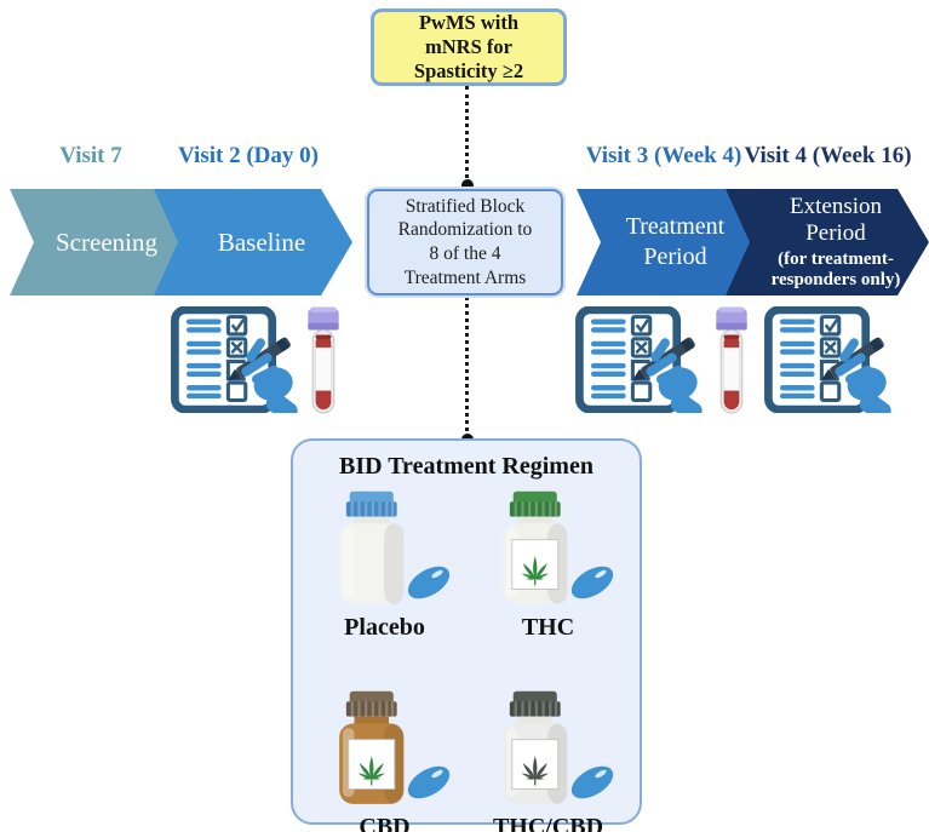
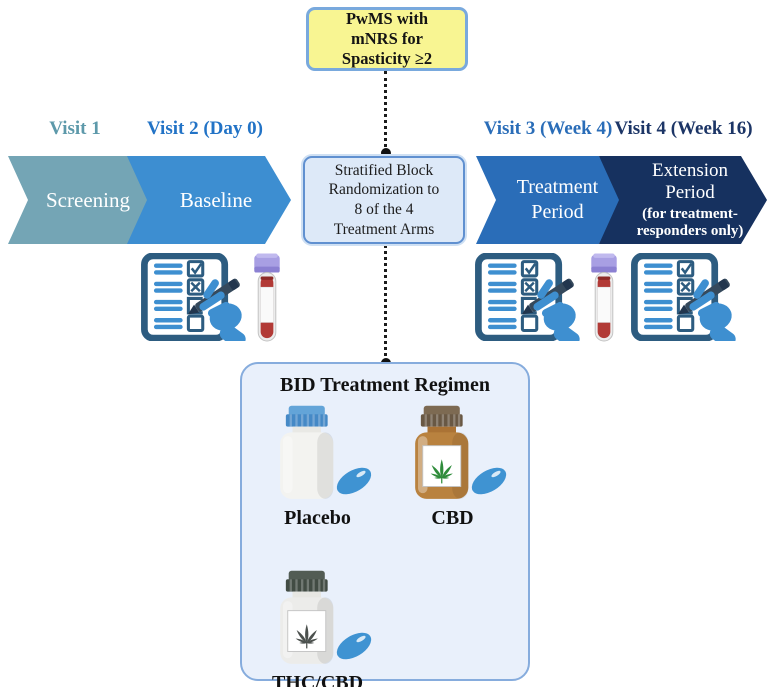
  PwMS with
  mNRS for
  Spasticity ≥2
- Visit 7
+ Visit 1
  Visit 2 (Day 0)
  Visit 3 (Week 4)
  Visit 4 (Week 16)
  Screening
  Baseline
  Treatment Period
  Extension Period
  (for treatment-responders only)
  Stratified Block
  Randomization to
  8 of the 4
  Treatment Arms
  BID Treatment Regimen
  Placebo
- THC
  CBD
  THC/CBD
